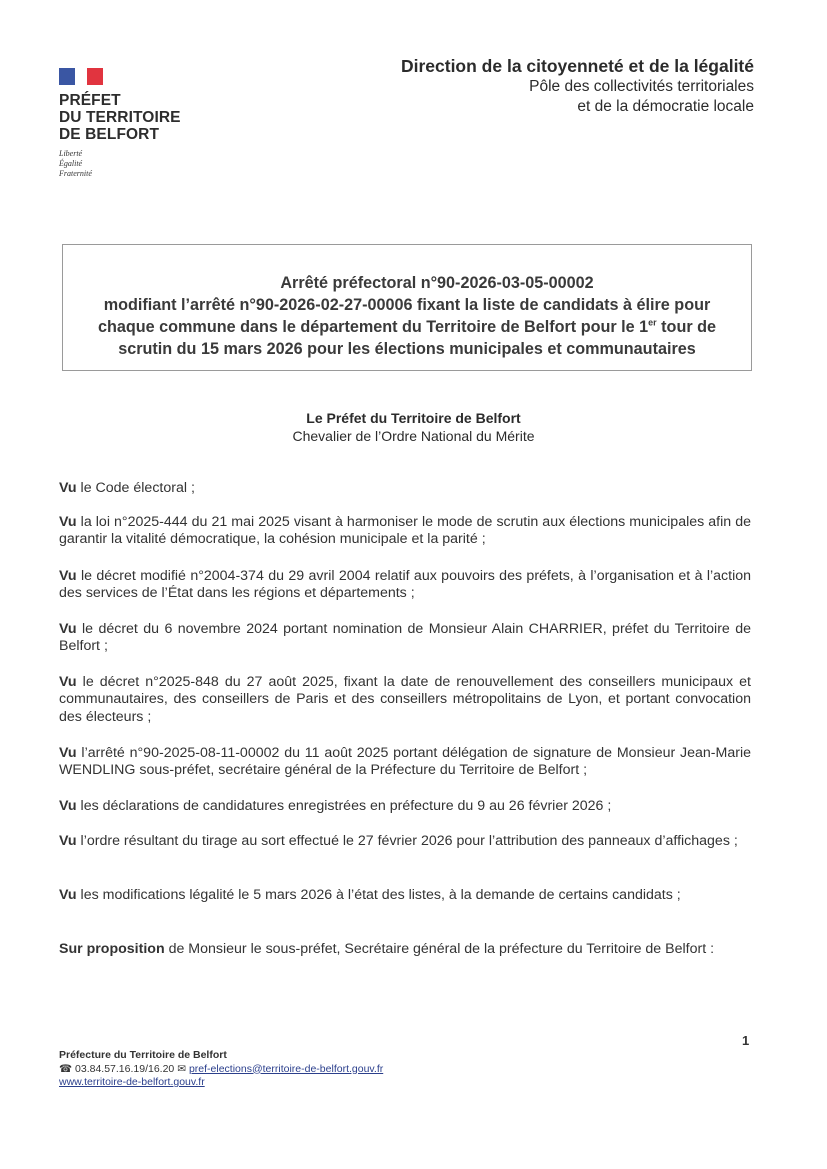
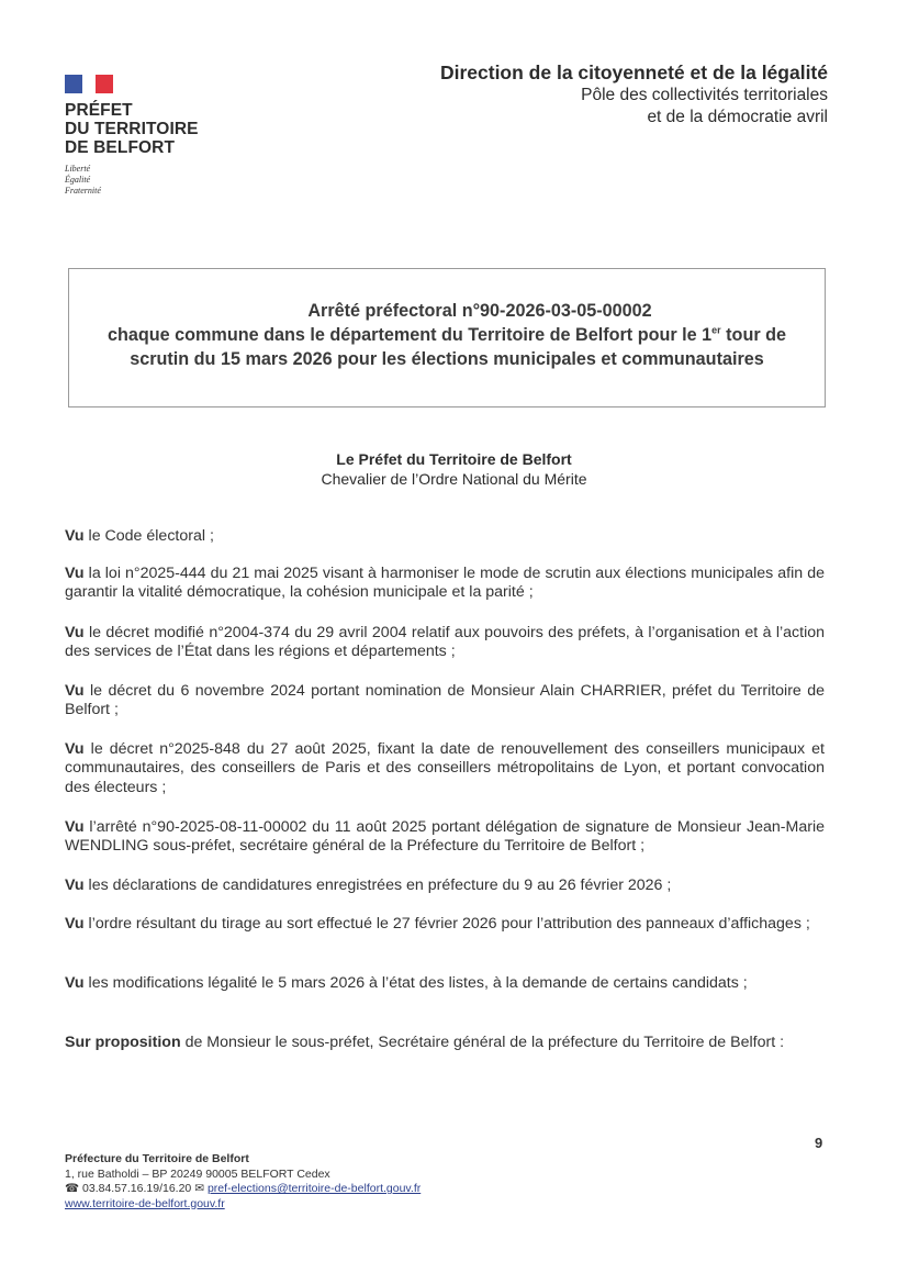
  PRÉFET
  DU TERRITOIRE
  DE BELFORT
  Liberté
  Égalité
  Fraternité
  Direction de la citoyenneté et de la légalité
  Pôle des collectivités territoriales
- et de la démocratie locale
+ et de la démocratie avril
  Arrêté préfectoral n°90-2026-03-05-00002
- modifiant l’arrêté n°90-2026-02-27-00006 fixant la liste de candidats à élire pour
  chaque commune dans le département du Territoire de Belfort pour le 1er tour de
  scrutin du 15 mars 2026 pour les élections municipales et communautaires
  Le Préfet du Territoire de Belfort
  Chevalier de l’Ordre National du Mérite
  Vu le Code électoral ;
  Vu la loi n°2025-444 du 21 mai 2025 visant à harmoniser le mode de scrutin aux élections municipales afin de garantir la vitalité démocratique, la cohésion municipale et la parité ;
  Vu le décret modifié n°2004-374 du 29 avril 2004 relatif aux pouvoirs des préfets, à l’organisation et à l’action des services de l’État dans les régions et départements ;
  Vu le décret du 6 novembre 2024 portant nomination de Monsieur Alain CHARRIER, préfet du Territoire de Belfort ;
  Vu le décret n°2025-848 du 27 août 2025, fixant la date de renouvellement des conseillers municipaux et communautaires, des conseillers de Paris et des conseillers métropolitains de Lyon, et portant convocation des électeurs ;
  Vu l’arrêté n°90-2025-08-11-00002 du 11 août 2025 portant délégation de signature de Monsieur Jean-Marie WENDLING sous-préfet, secrétaire général de la Préfecture du Territoire de Belfort ;
  Vu les déclarations de candidatures enregistrées en préfecture du 9 au 26 février 2026 ;
  Vu l’ordre résultant du tirage au sort effectué le 27 février 2026 pour l’attribution des panneaux d’affichages ;
  Vu les modifications légalité le 5 mars 2026 à l’état des listes, à la demande de certains candidats ;
  Sur proposition de Monsieur le sous-préfet, Secrétaire général de la préfecture du Territoire de Belfort :
- 1
+ 9
  Préfecture du Territoire de Belfort
+ 1, rue Batholdi – BP 20249 90005 BELFORT Cedex
  ☎ 03.84.57.16.19/16.20 ✉ pref-elections@territoire-de-belfort.gouv.fr
  www.territoire-de-belfort.gouv.fr
